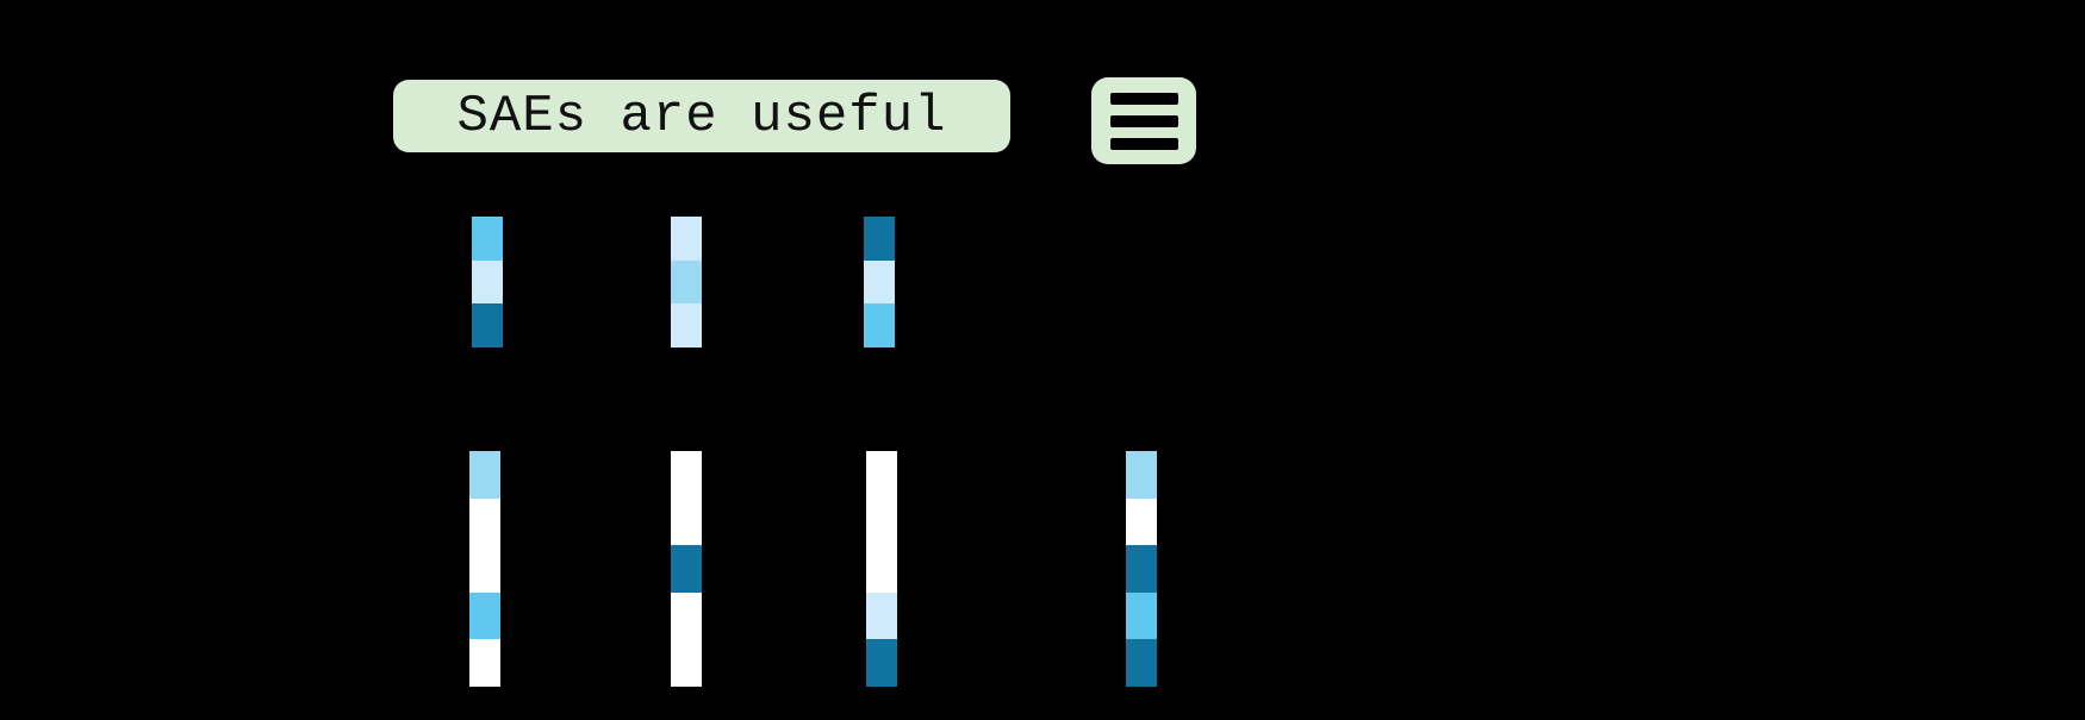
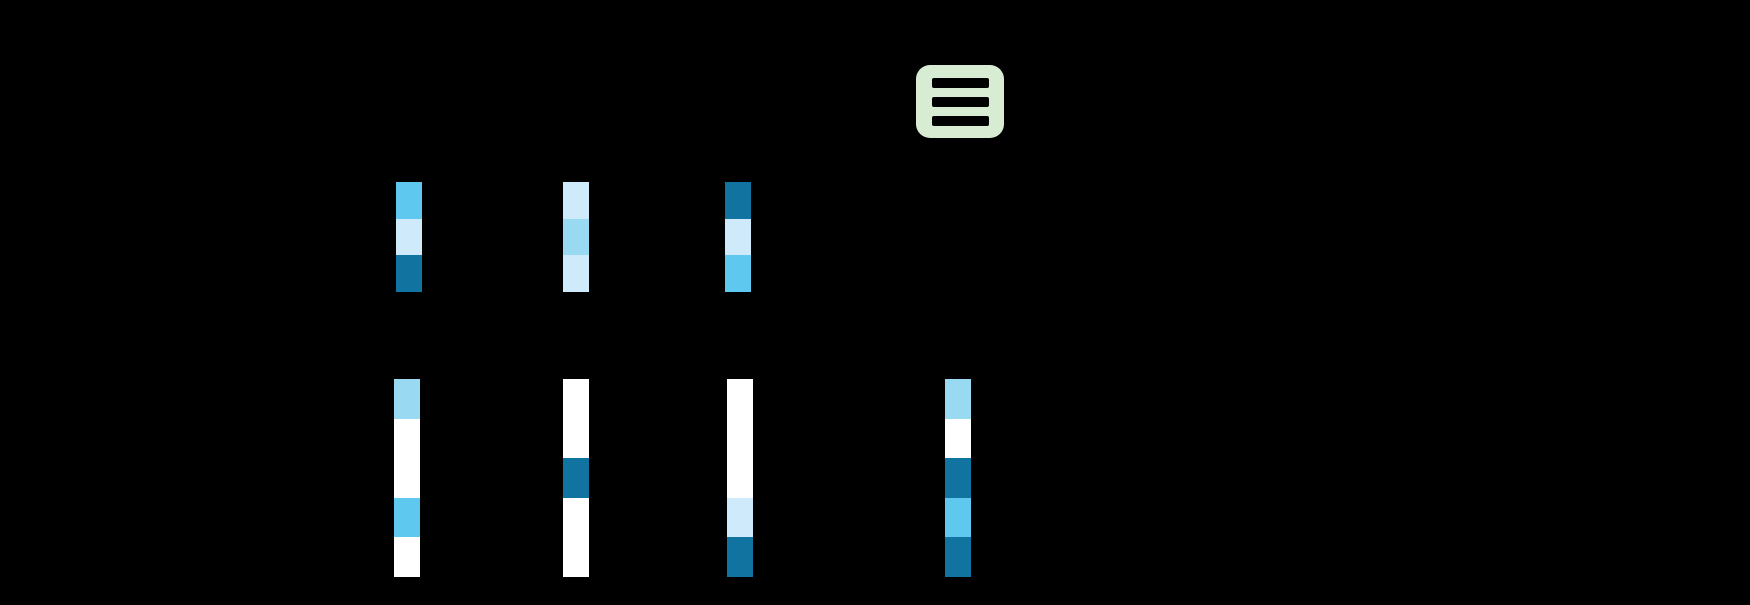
- SAEs are useful
